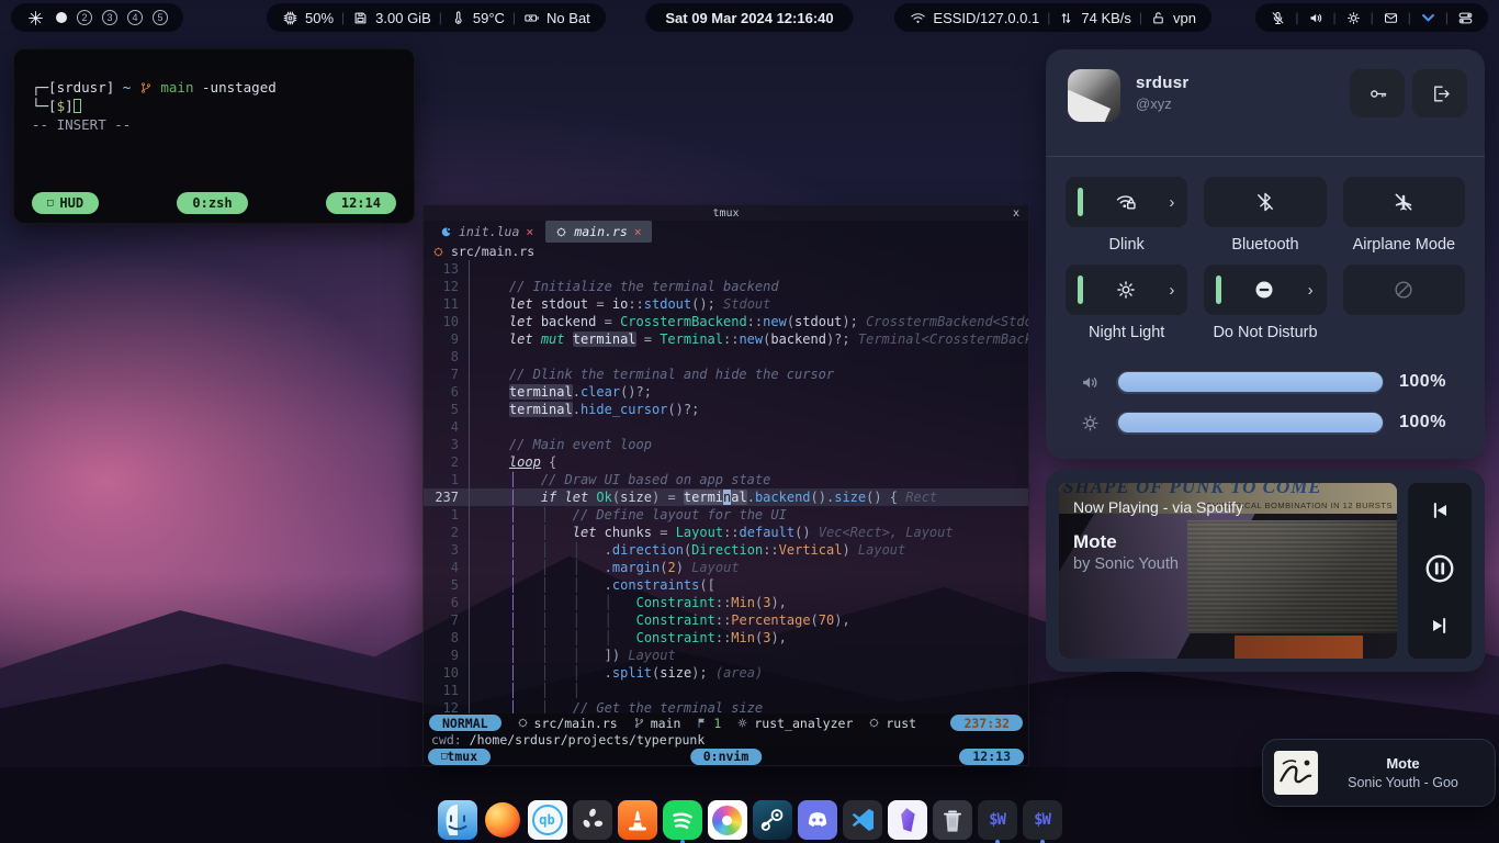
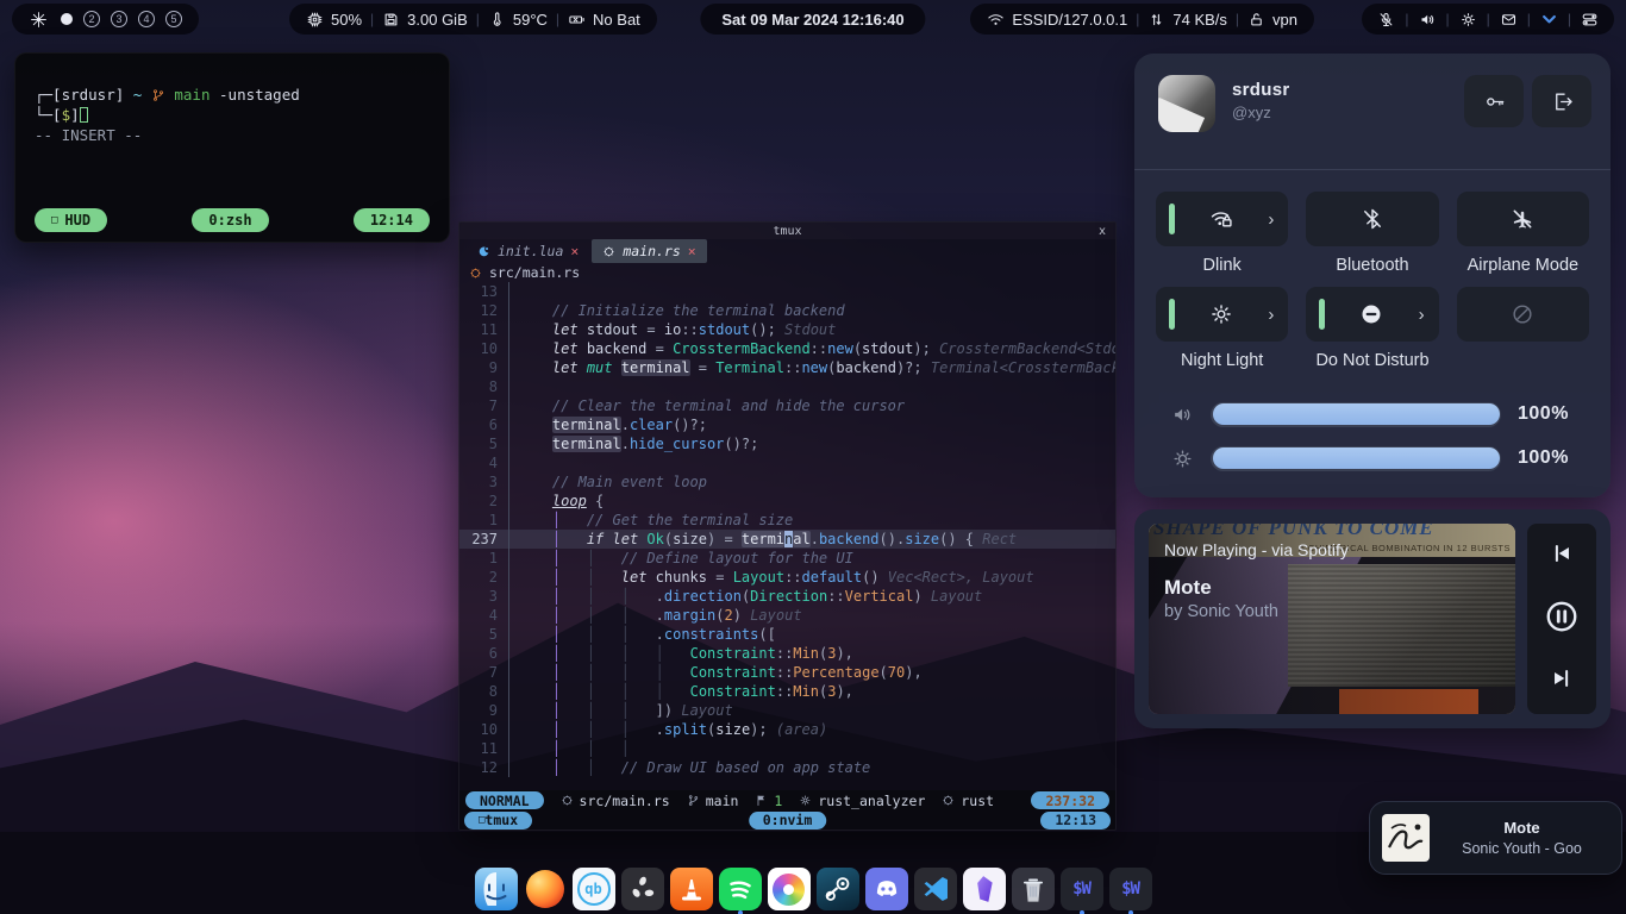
  2
  3
  4
  5
  50%
  |
  3.00 GiB
  |
  59°C
  |
  No Bat
  Sat 09 Mar 2024 12:16:40
  ESSID/127.0.0.1
  |
  74 KB/s
  |
  vpn
  |
  |
  |
  |
  |
  ┌─[srdusr] ~ main -unstaged
  └─[$]
  -- INSERT --
  □
  HUD
  0:zsh
  12:14
  tmux
  x
  init.lua
  ×
  main.rs
  ×
  src/main.rs
  13
  12
  // Initialize the terminal backend
  11
  let stdout = io::stdout(); Stdout
  10
  let backend = CrosstermBackend::new(stdout); CrosstermBackend<Std
  9
  let mut terminal = Terminal::new(backend)?; Terminal<CrosstermBac
  8
  7
- // Dlink the terminal and hide the cursor
+ // Clear the terminal and hide the cursor
  6
  terminal.clear()?;
  5
  terminal.hide_cursor()?;
  4
  3
  // Main event loop
  2
  loop {
  1
- │ // Draw UI based on app state
+ │ // Get the terminal size
  237
  │ if let Ok(size) = terminal.backend().size() { Rect
  1
  │ │ // Define layout for the UI
  2
  │ │ let chunks = Layout::default() Vec<Rect>, Layout
  3
  │ │ │ .direction(Direction::Vertical) Layout
  4
  │ │ │ .margin(2) Layout
  5
  │ │ │ .constraints([
  6
  │ │ │ │ Constraint::Min(3),
  7
  │ │ │ │ Constraint::Percentage(70),
  8
  │ │ │ │ Constraint::Min(3),
  9
  │ │ │ ]) Layout
  10
  │ │ │ .split(size); (area)
  11
  │ │ │
  12
- │ │ // Get the terminal size
+ │ │ // Draw UI based on app state
  NORMAL
  src/main.rs
  main
  1
  rust_analyzer
  rust
  237:32
- cwd:
- /home/srdusr/projects/typerpunk
  □
  tmux
  0:nvim
  12:13
  srdusr
  @xyz
  ›
  Dlink
  Bluetooth
  Airplane Mode
  ›
  ›
  Night Light
  Do Not Disturb
  100%
  100%
  Now Playing - via Spotify
  Mote
  by Sonic Youth
  Mote
  Sonic Youth - Goo
  qb
  $W
  $W
